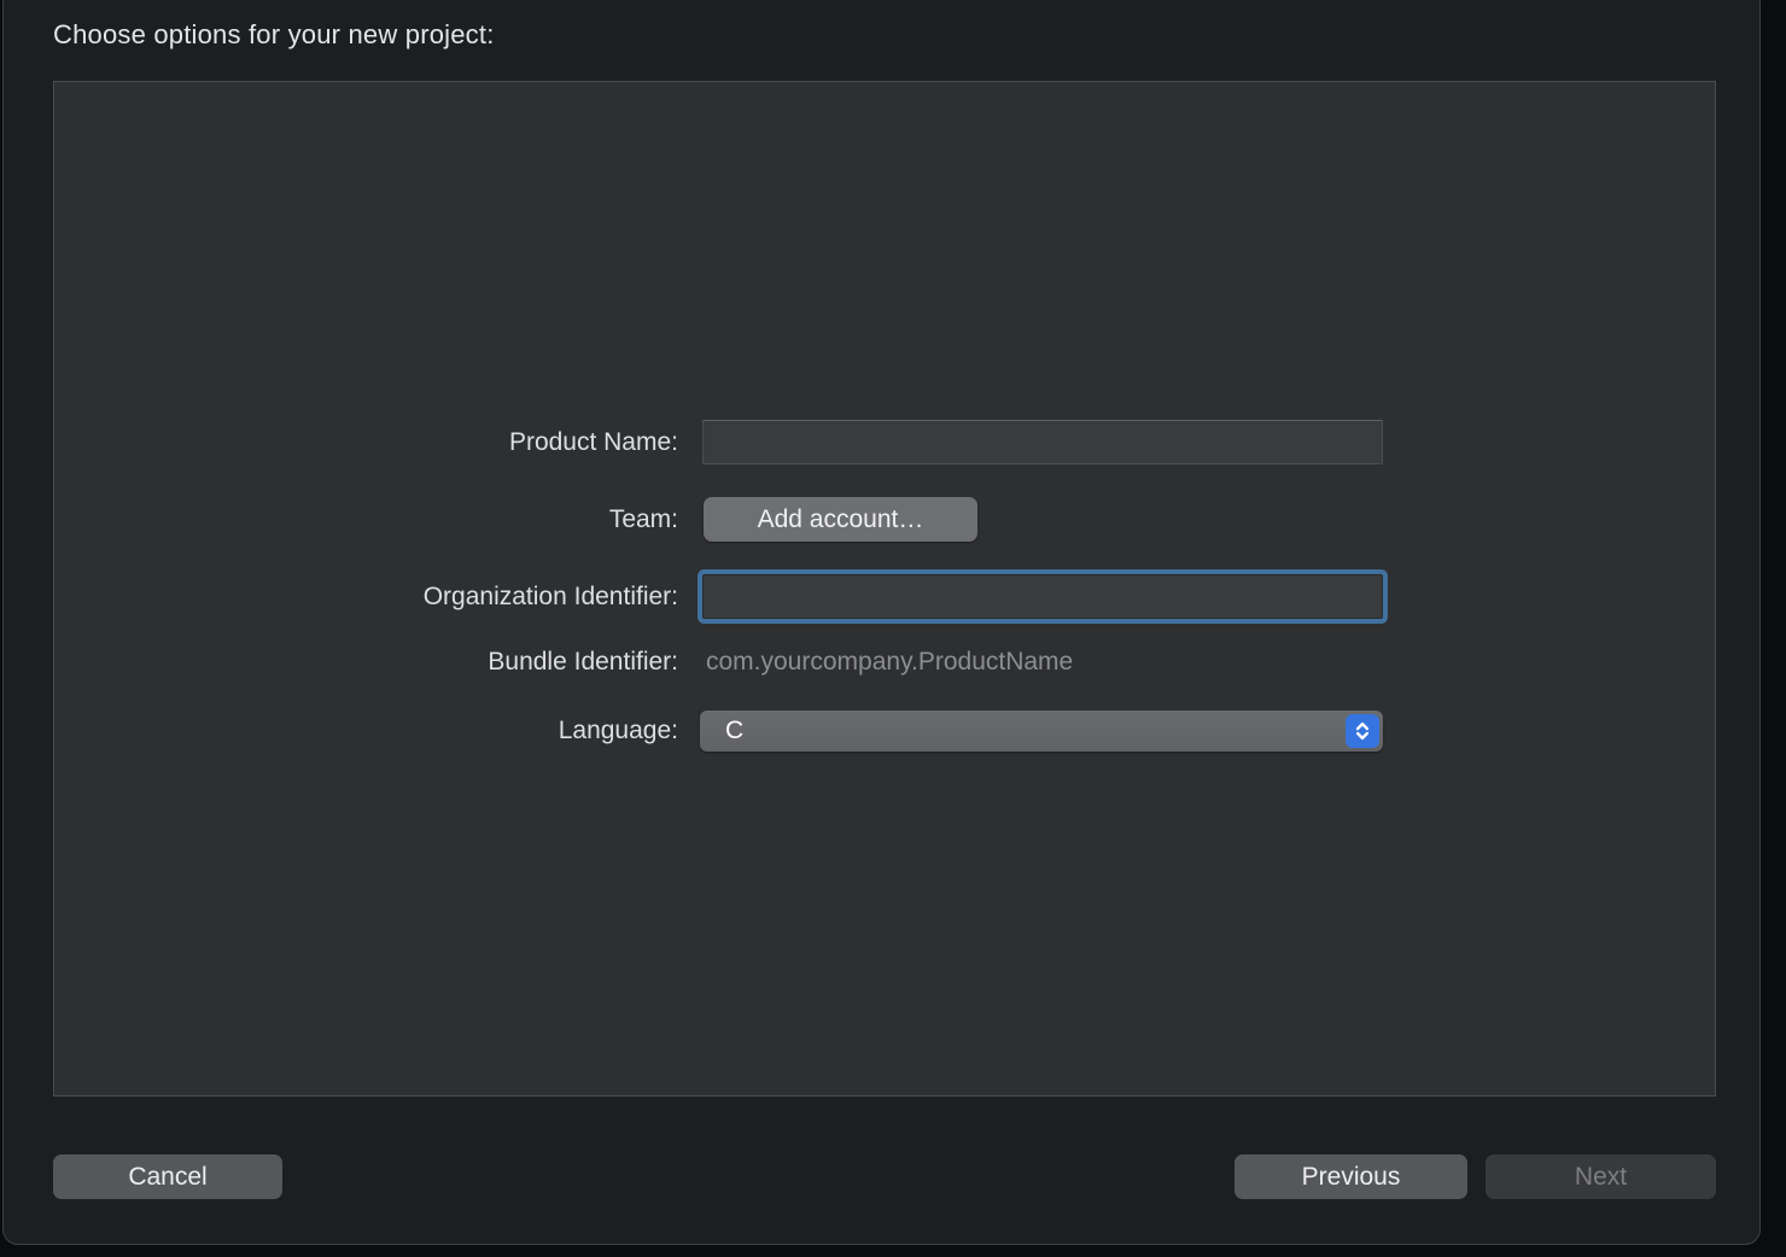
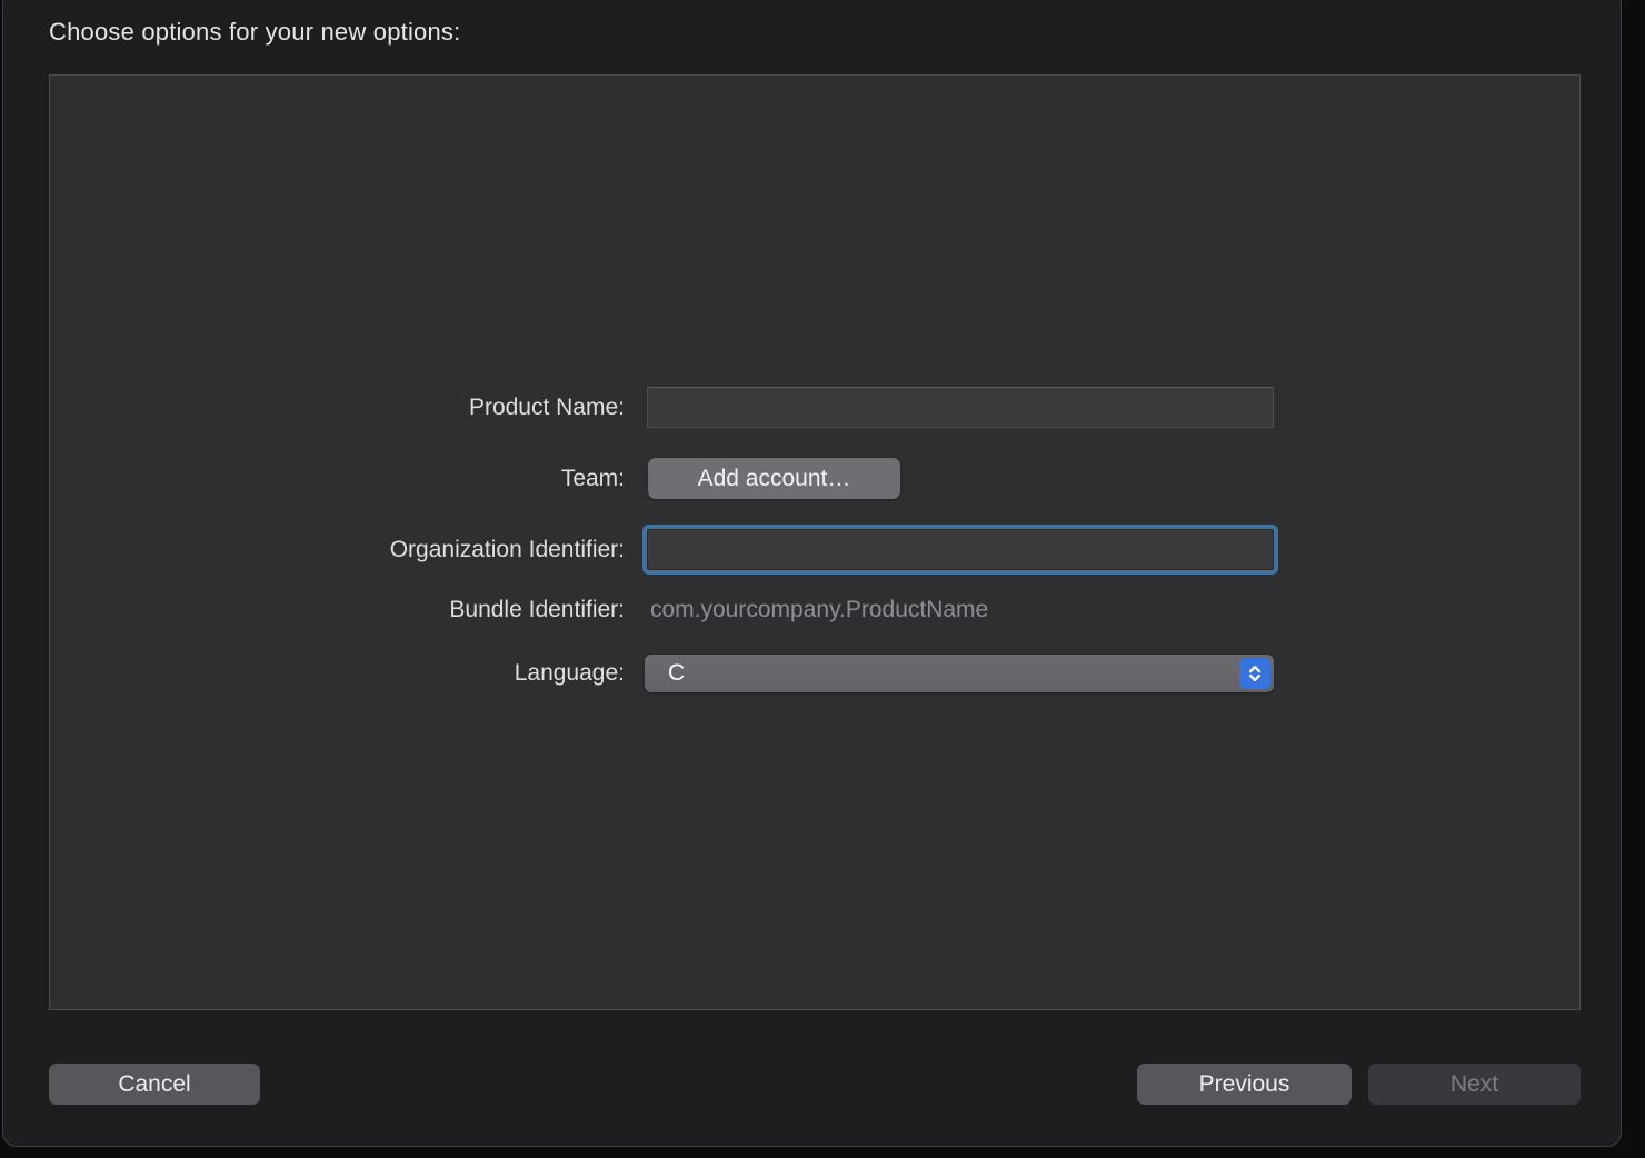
- Choose options for your new project:
+ Choose options for your new options:
  Product Name:
  Team:
  Add account…
  Organization Identifier:
  Bundle Identifier:
  com.yourcompany.ProductName
  Language:
  C
  Cancel
  Previous
  Next
